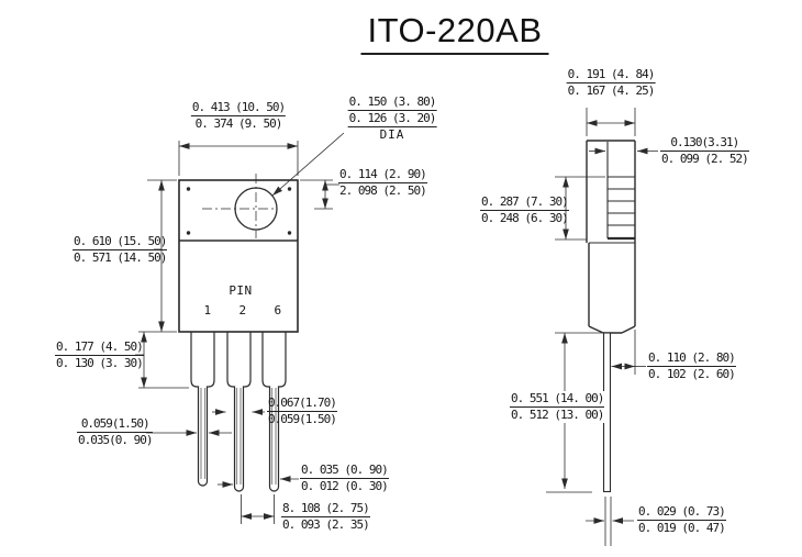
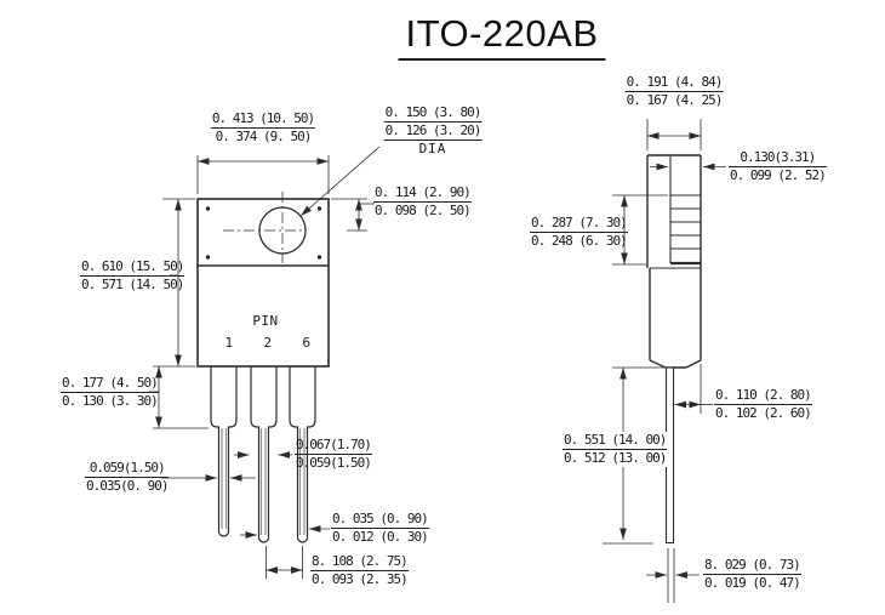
  ITO-220AB
  PIN
  1
  2
  6
  0. 413 (10. 50)
  0. 374 (9. 50)
  0. 150 (3. 80)
  0. 126 (3. 20)
  DIA
  0. 114 (2. 90)
- 2. 098 (2. 50)
+ 0. 098 (2. 50)
  0. 610 (15. 50)
  0. 571 (14. 50)
  0. 177 (4. 50)
  0. 130 (3. 30)
  0.059(1.50)
  0.035(0. 90)
  0.067(1.70)
  0.059(1.50)
  0. 035 (0. 90)
  0. 012 (0. 30)
  8. 108 (2. 75)
  0. 093 (2. 35)
  0. 191 (4. 84)
  0. 167 (4. 25)
  0.130(3.31)
  0. 099 (2. 52)
  0. 287 (7. 30)
  0. 248 (6. 30)
  0. 110 (2. 80)
  0. 102 (2. 60)
  0. 551 (14. 00)
  0. 512 (13. 00)
- 0. 029 (0. 73)
+ 8. 029 (0. 73)
  0. 019 (0. 47)
